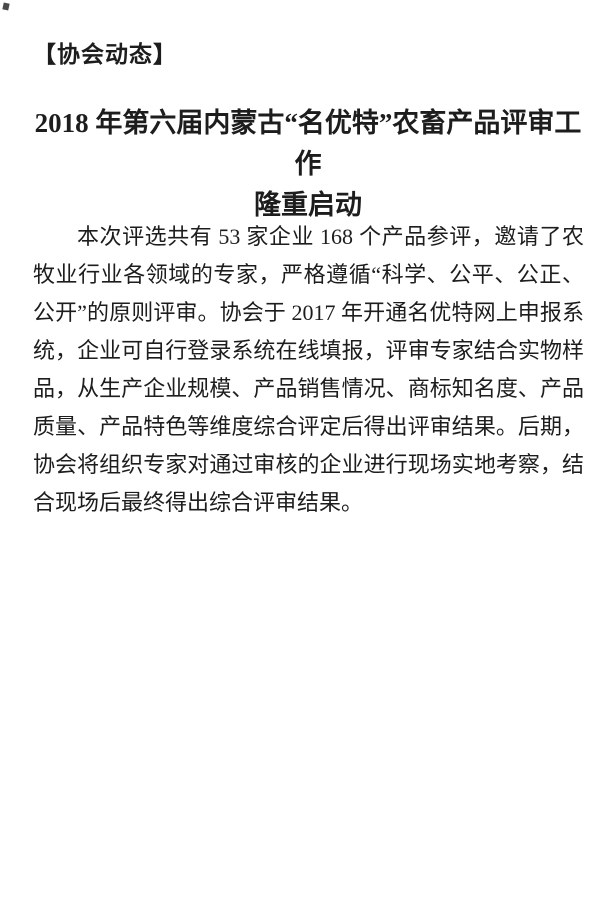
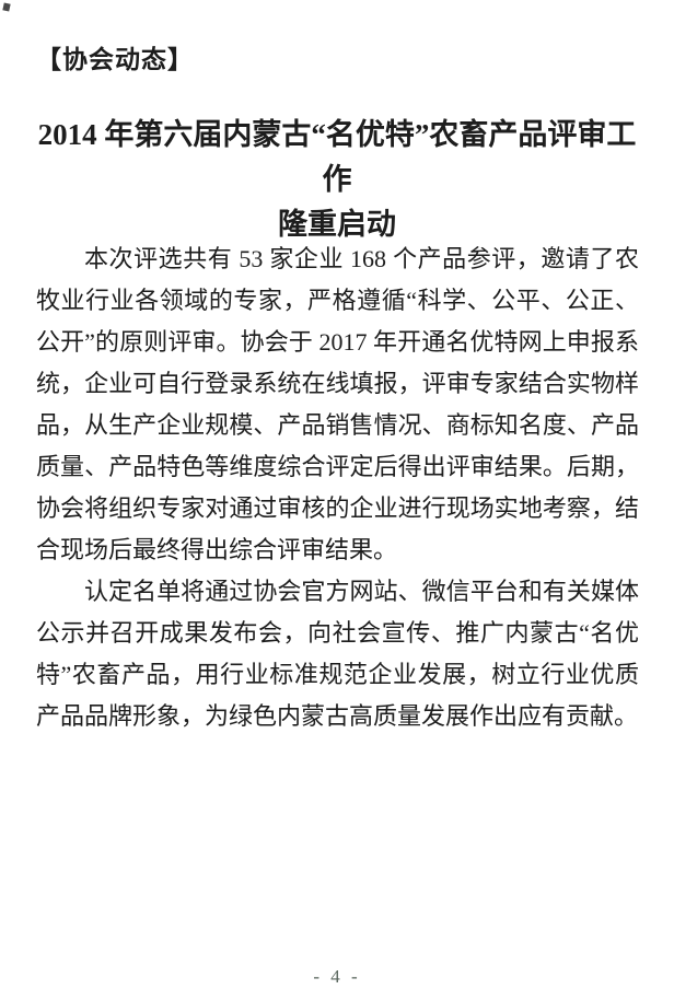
  【协会动态】
- 2018 年第六届内蒙古“名优特”农畜产品评审工作
+ 2014 年第六届内蒙古“名优特”农畜产品评审工作
  隆重启动
  本次评选共有 53 家企业 168 个产品参评，邀请了农牧业行业各领域的专家，严格遵循“科学、公平、公正、公开”的原则评审。协会于 2017 年开通名优特网上申报系统，企业可自行登录系统在线填报，评审专家结合实物样品，从生产企业规模、产品销售情况、商标知名度、产品质量、产品特色等维度综合评定后得出评审结果。后期，协会将组织专家对通过审核的企业进行现场实地考察，结合现场后最终得出综合评审结果。
+ 认定名单将通过协会官方网站、微信平台和有关媒体公示并召开成果发布会，向社会宣传、推广内蒙古“名优特”农畜产品，用行业标准规范企业发展，树立行业优质产品品牌形象，为绿色内蒙古高质量发展作出应有贡献。
+ - 4 -
